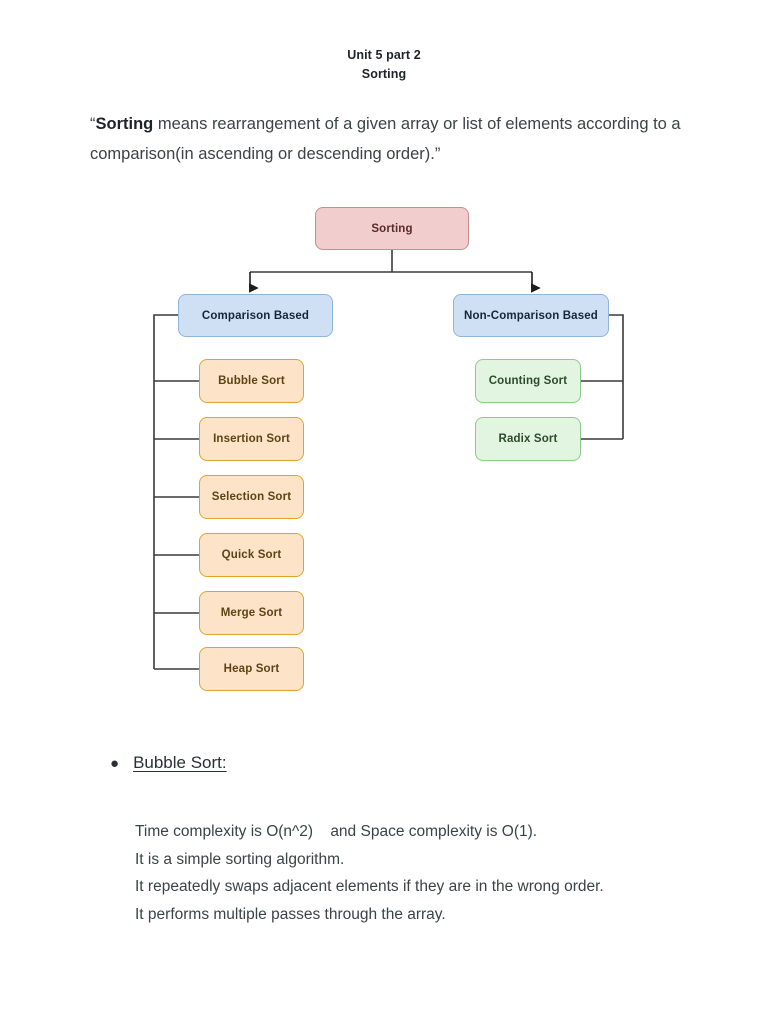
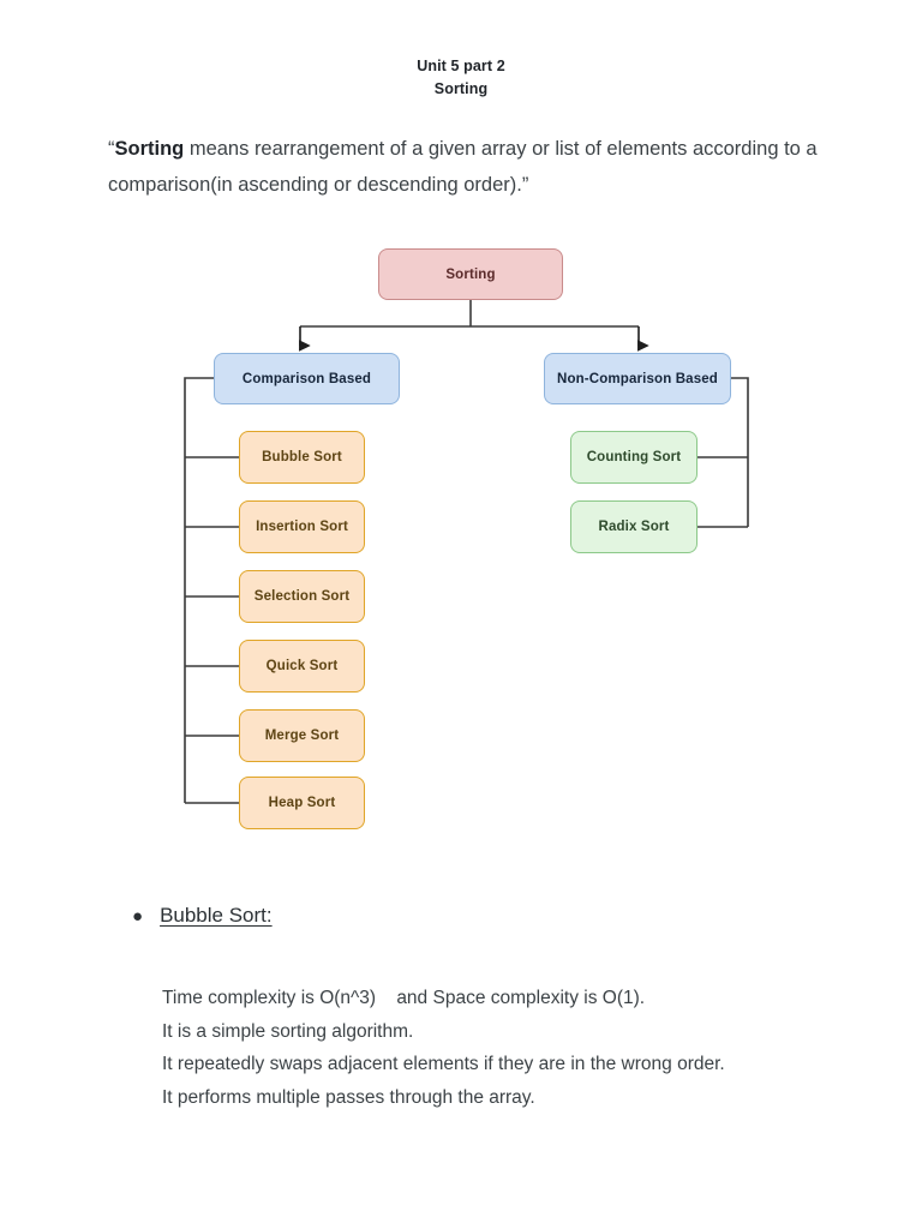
  Unit 5 part 2
  Sorting
  “Sorting means rearrangement of a given array or list of elements according to a comparison(in ascending or descending order).”
  Sorting
  Comparison Based
  Non-Comparison Based
  Bubble Sort
  Insertion Sort
  Selection Sort
  Quick Sort
  Merge Sort
  Heap Sort
  Counting Sort
  Radix Sort
  ●
  Bubble Sort:
- Time complexity is O(n^2) and Space complexity is O(1).
+ Time complexity is O(n^3) and Space complexity is O(1).
  It is a simple sorting algorithm.
  It repeatedly swaps adjacent elements if they are in the wrong order.
  It performs multiple passes through the array.
